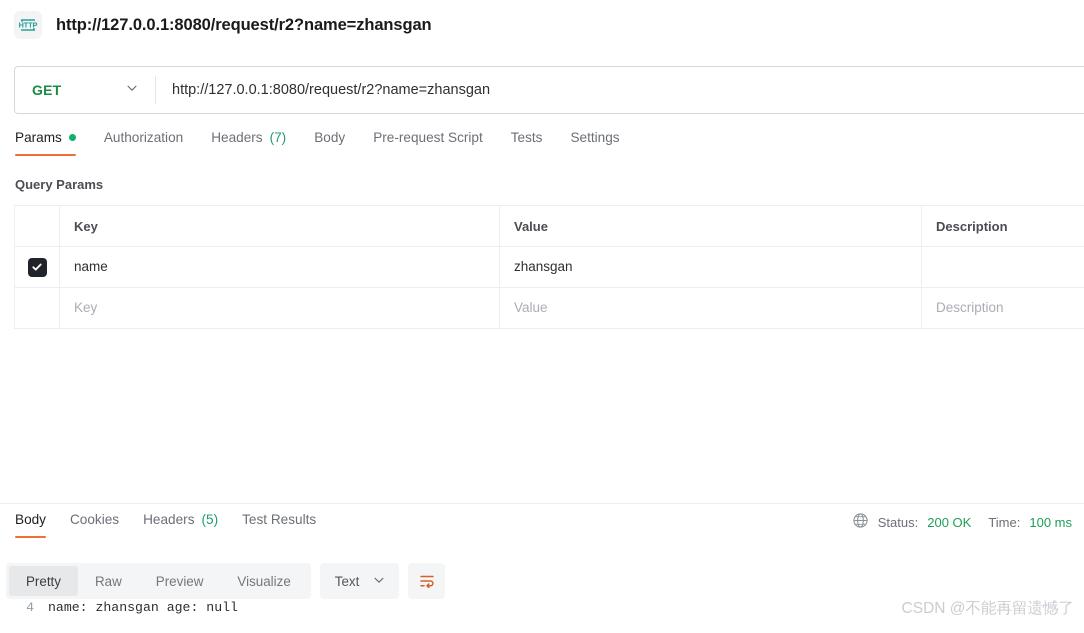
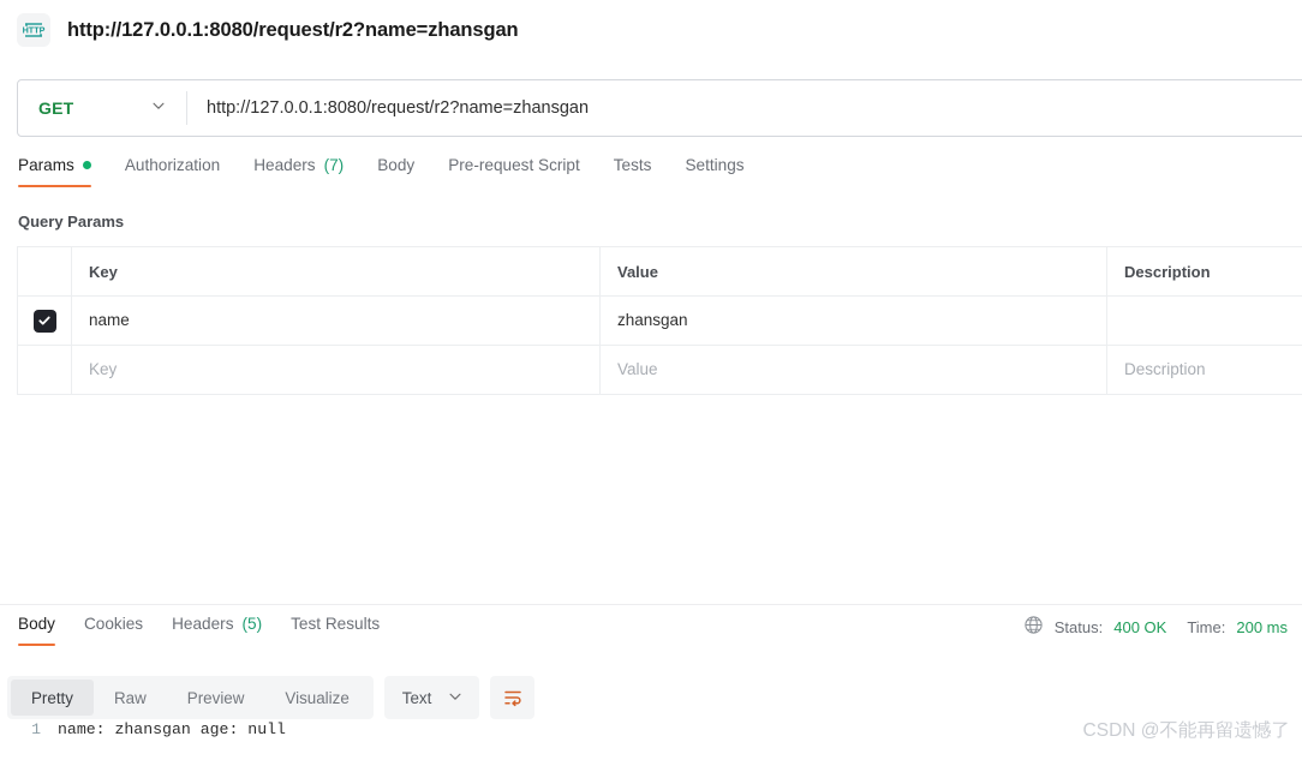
  HTTP
  http://127.0.0.1:8080/request/r2?name=zhansgan
  GET
  http://127.0.0.1:8080/request/r2?name=zhansgan
  Params
  Authorization
  Headers
  (7)
  Body
  Pre-request Script
  Tests
  Settings
  Query Params
  	Key	Value	Description
  	name	zhansgan
  	Key	Value	Description
  Body
  Cookies
  Headers
  (5)
  Test Results
  Status:
- 200 OK
+ 400 OK
  Time:
- 100 ms
+ 200 ms
  Pretty
  Raw
  Preview
  Visualize
  Text
- 4
+ 1
  name: zhansgan age: null
  CSDN @不能再留遗憾了
